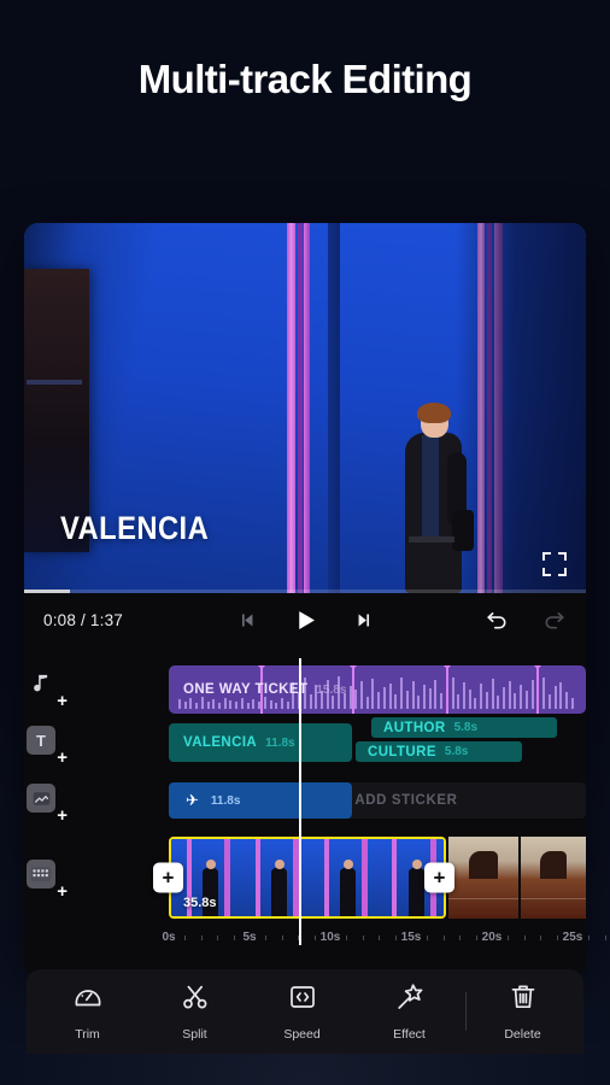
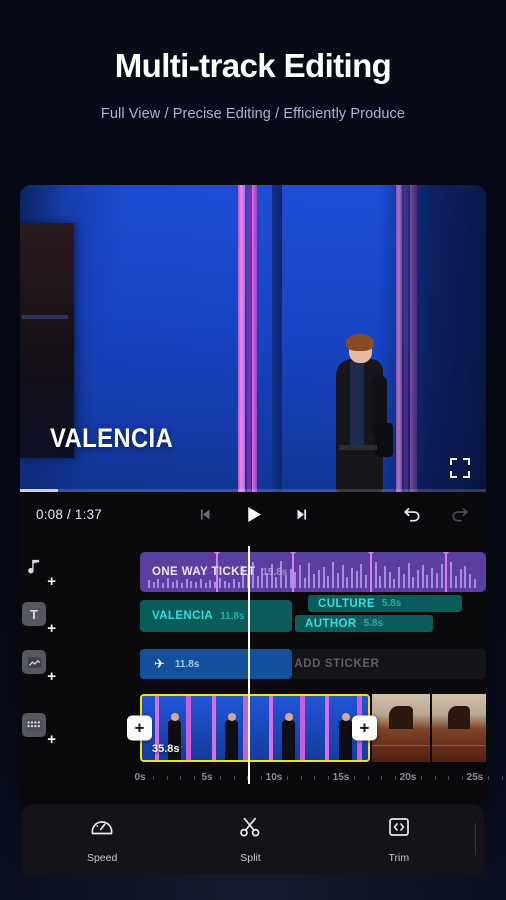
  Multi-track Editing
+ Full View / Precise Editing / Efficiently Produce
  VALENCIA
  0:08 / 1:37
  +
  T
  +
  +
  +
  ONE WAY TICKET
  15.8s
  VALENCIA
  11.8s
- AUTHOR
+ CULTURE
  5.8s
- CULTURE
+ AUTHOR
  5.8s
  ✈
  11.8s
  35.8s
  +
  +
  0s
  5s
  10s
  15s
  20s
  25s
- Trim
+ Speed
  Split
- Speed
+ Trim
- Effect
- Delete
